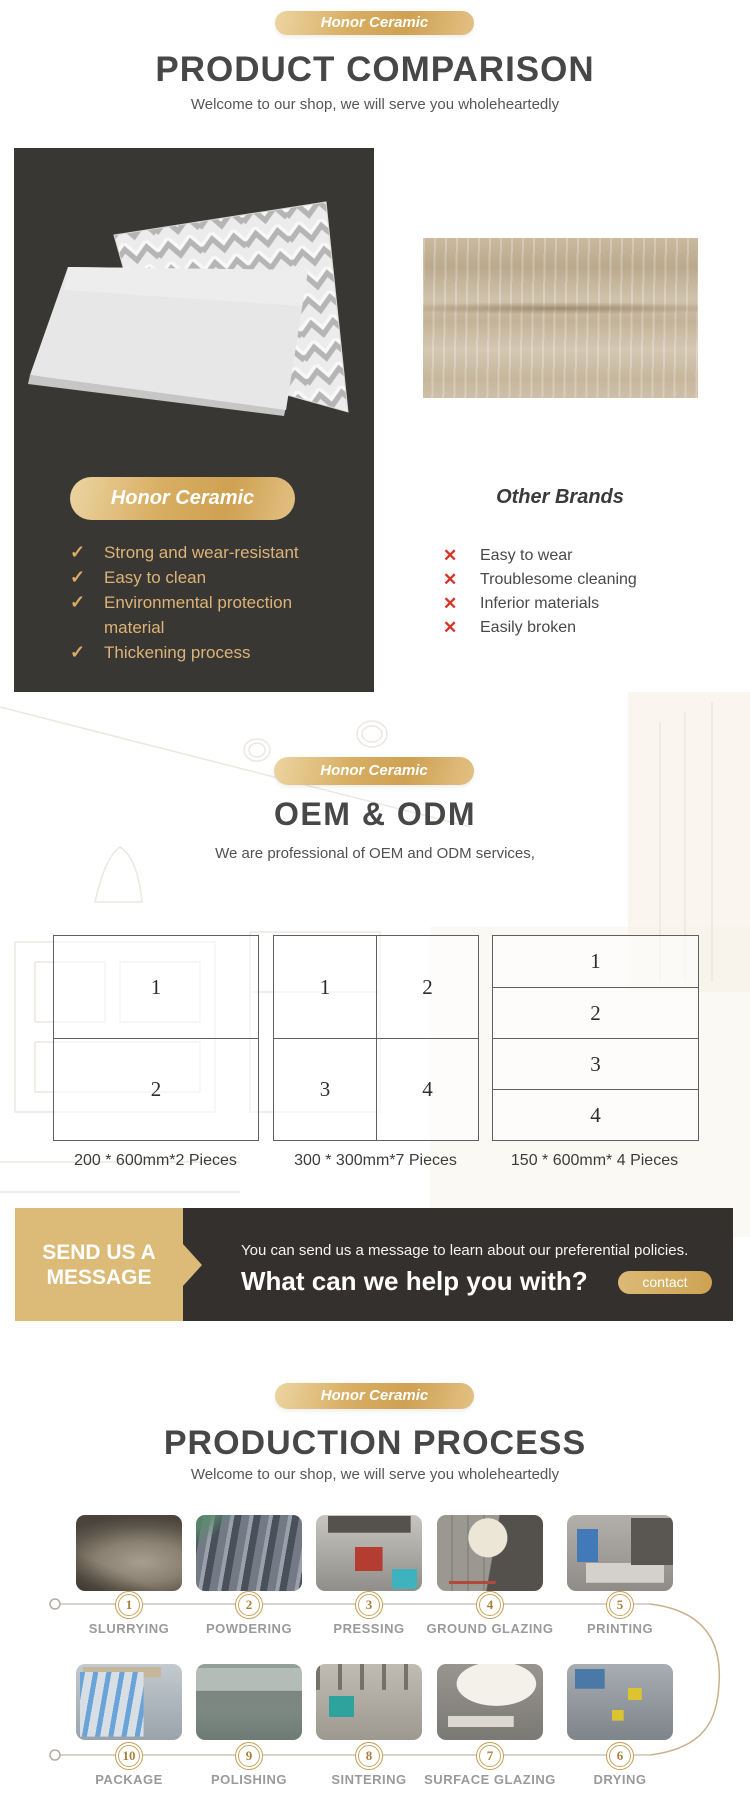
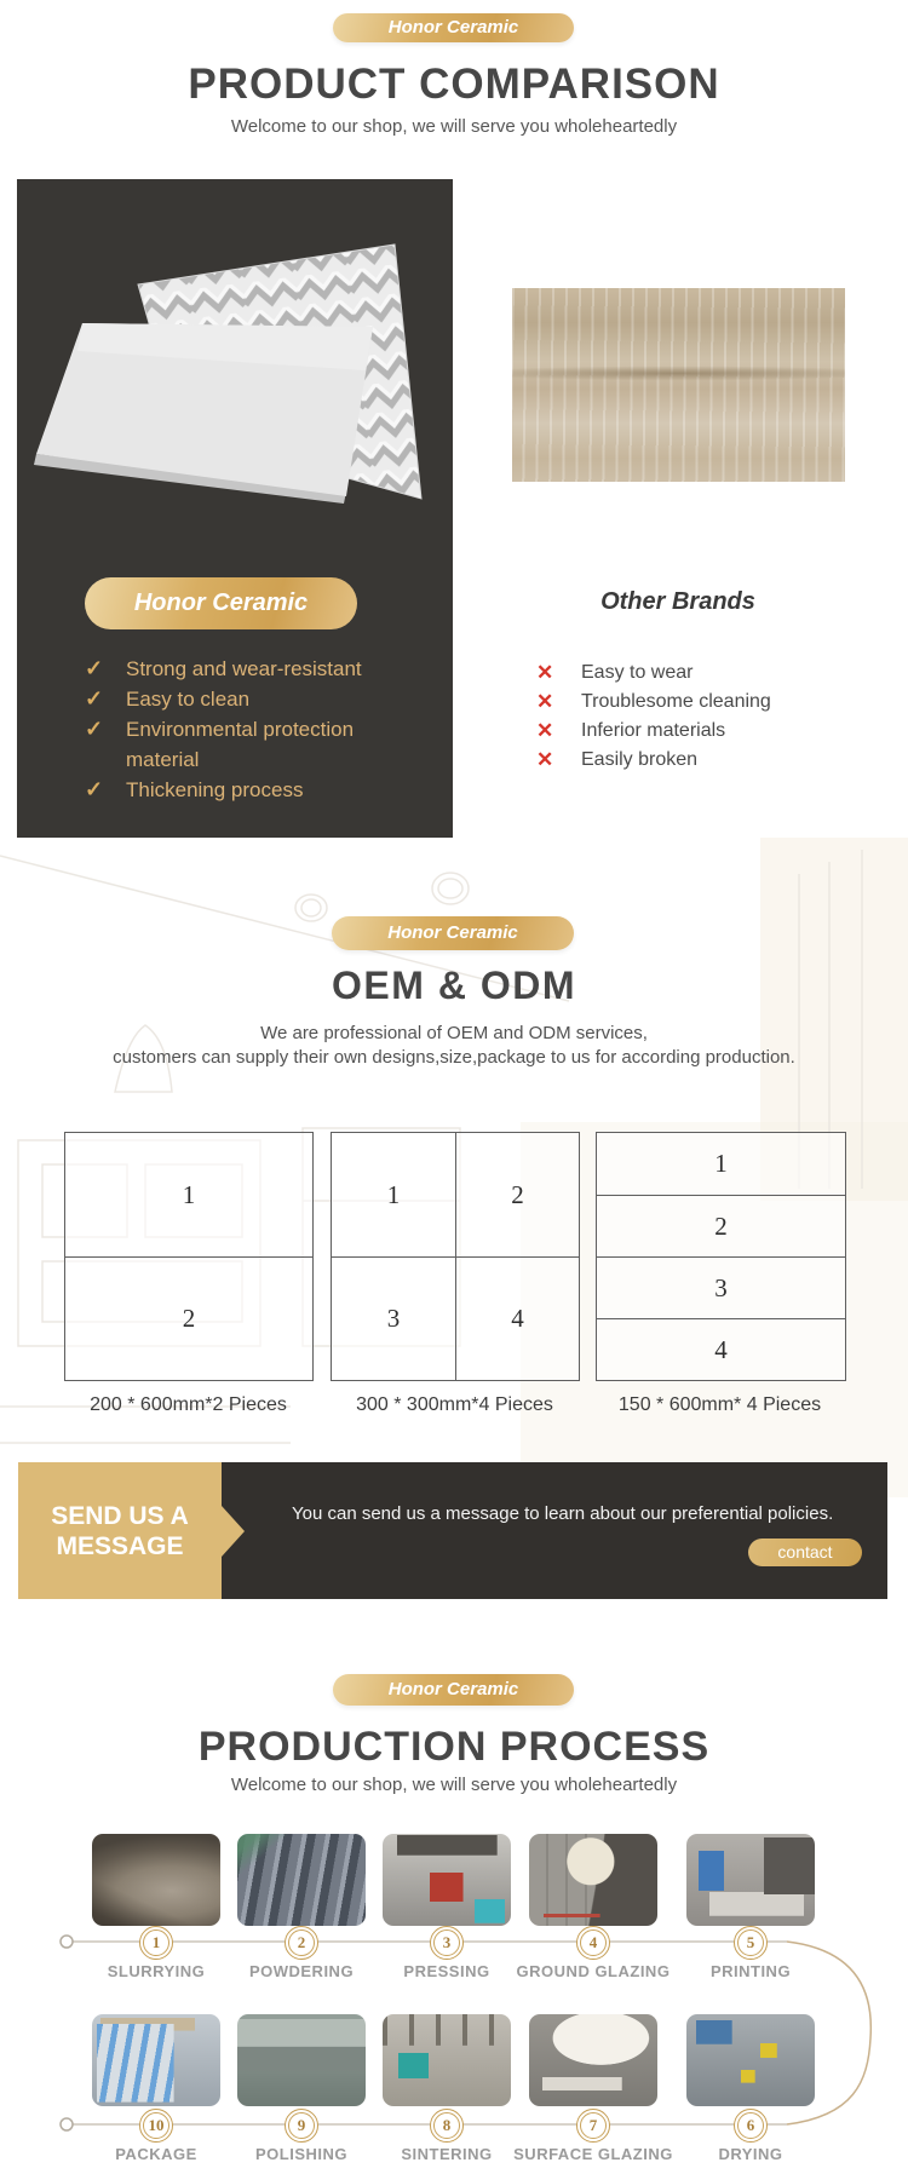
  Honor Ceramic
  PRODUCT COMPARISON
  Welcome to our shop, we will serve you wholeheartedly
  Honor Ceramic
  ✓
  Strong and wear-resistant
  ✓
  Easy to clean
  ✓
  Environmental protection material
  ✓
  Thickening process
  Other Brands
  ✕
  Easy to wear
  ✕
  Troublesome cleaning
  ✕
  Inferior materials
  ✕
  Easily broken
  Honor Ceramic
  OEM & ODM
  We are professional of OEM and ODM services,
+ customers can supply their own designs,size,package to us for according production.
  1
  2
  1
  2
  3
  4
  1
  2
  3
  4
  200 * 600mm*2 Pieces
- 300 * 300mm*7 Pieces
+ 300 * 300mm*4 Pieces
  150 * 600mm* 4 Pieces
  SEND US A MESSAGE
  You can send us a message to learn about our preferential policies.
- What can we help you with?
  contact
  Honor Ceramic
  PRODUCTION PROCESS
  Welcome to our shop, we will serve you wholeheartedly
  1
  2
  3
  4
  5
  SLURRYING
  POWDERING
  PRESSING
  GROUND GLAZING
  PRINTING
  10
  9
  8
  7
  6
  PACKAGE
  POLISHING
  SINTERING
  SURFACE GLAZING
  DRYING
